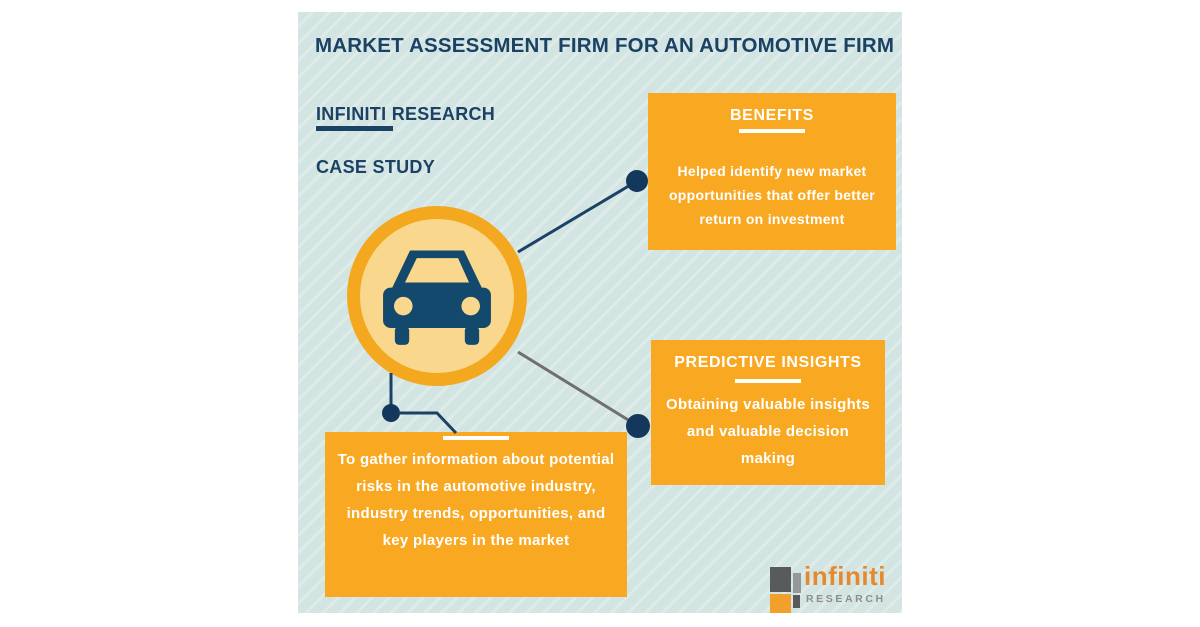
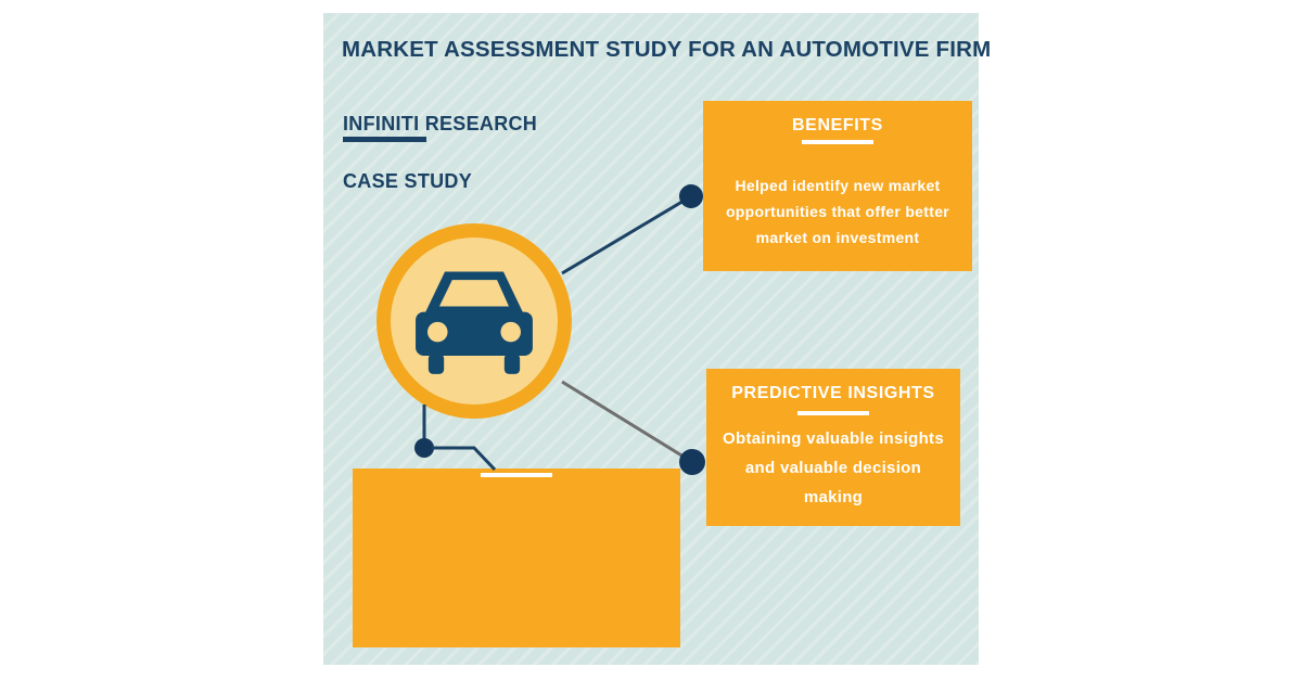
- MARKET ASSESSMENT FIRM FOR AN AUTOMOTIVE FIRM
+ MARKET ASSESSMENT STUDY FOR AN AUTOMOTIVE FIRM
  INFINITI RESEARCH
  CASE STUDY
  BENEFITS
- Helped identify new market opportunities that offer better return on investment
+ Helped identify new market opportunities that offer better market on investment
  PREDICTIVE INSIGHTS
  Obtaining valuable insights and valuable decision making
- To gather information about potential risks in the automotive industry, industry trends, opportunities, and key players in the market
- infiniti
- RESEARCH
